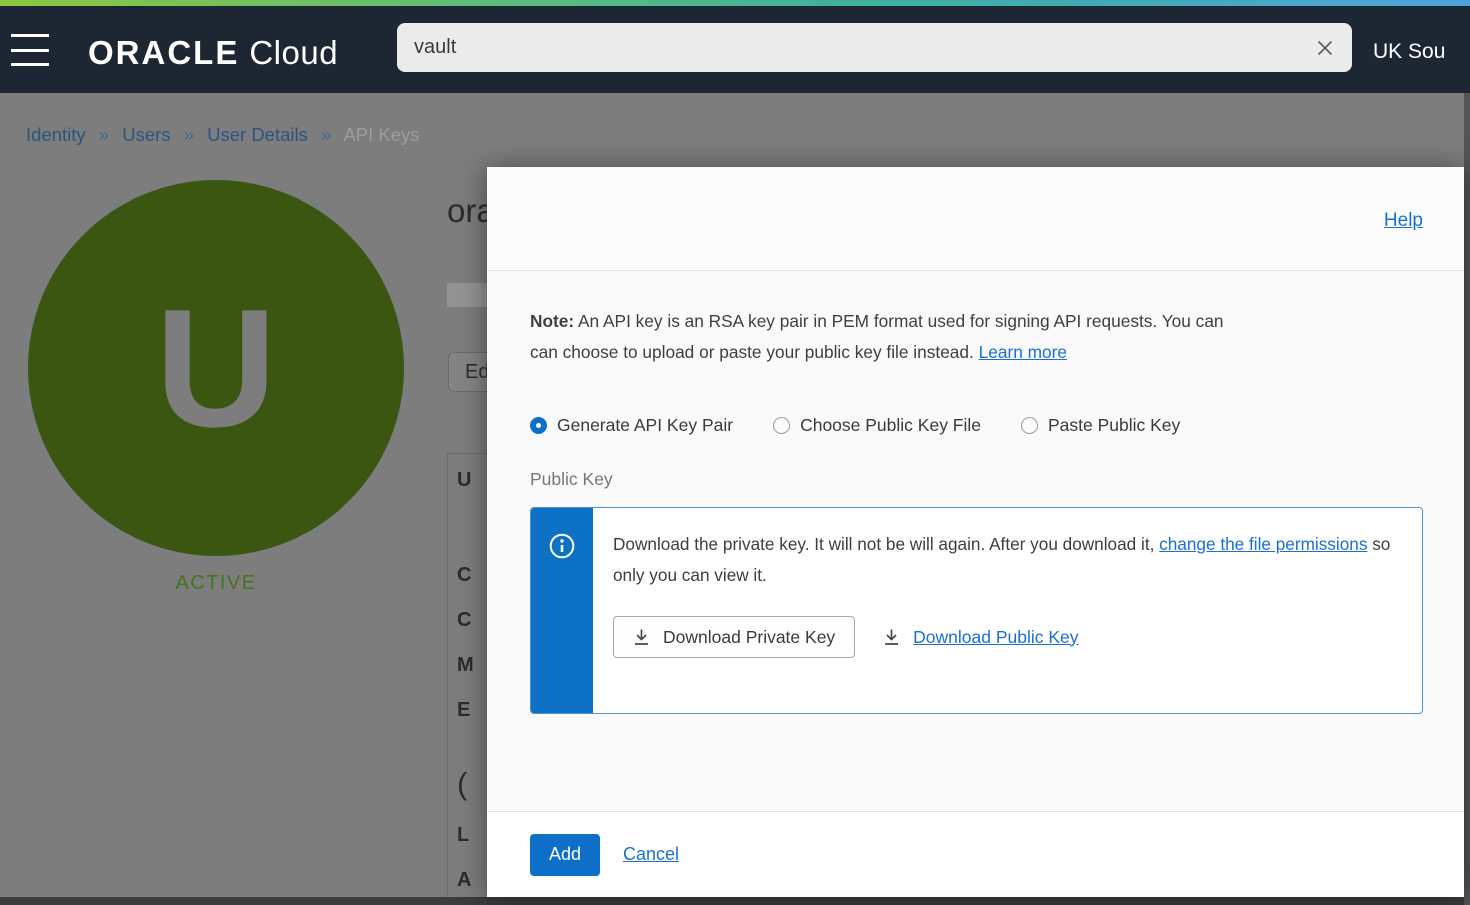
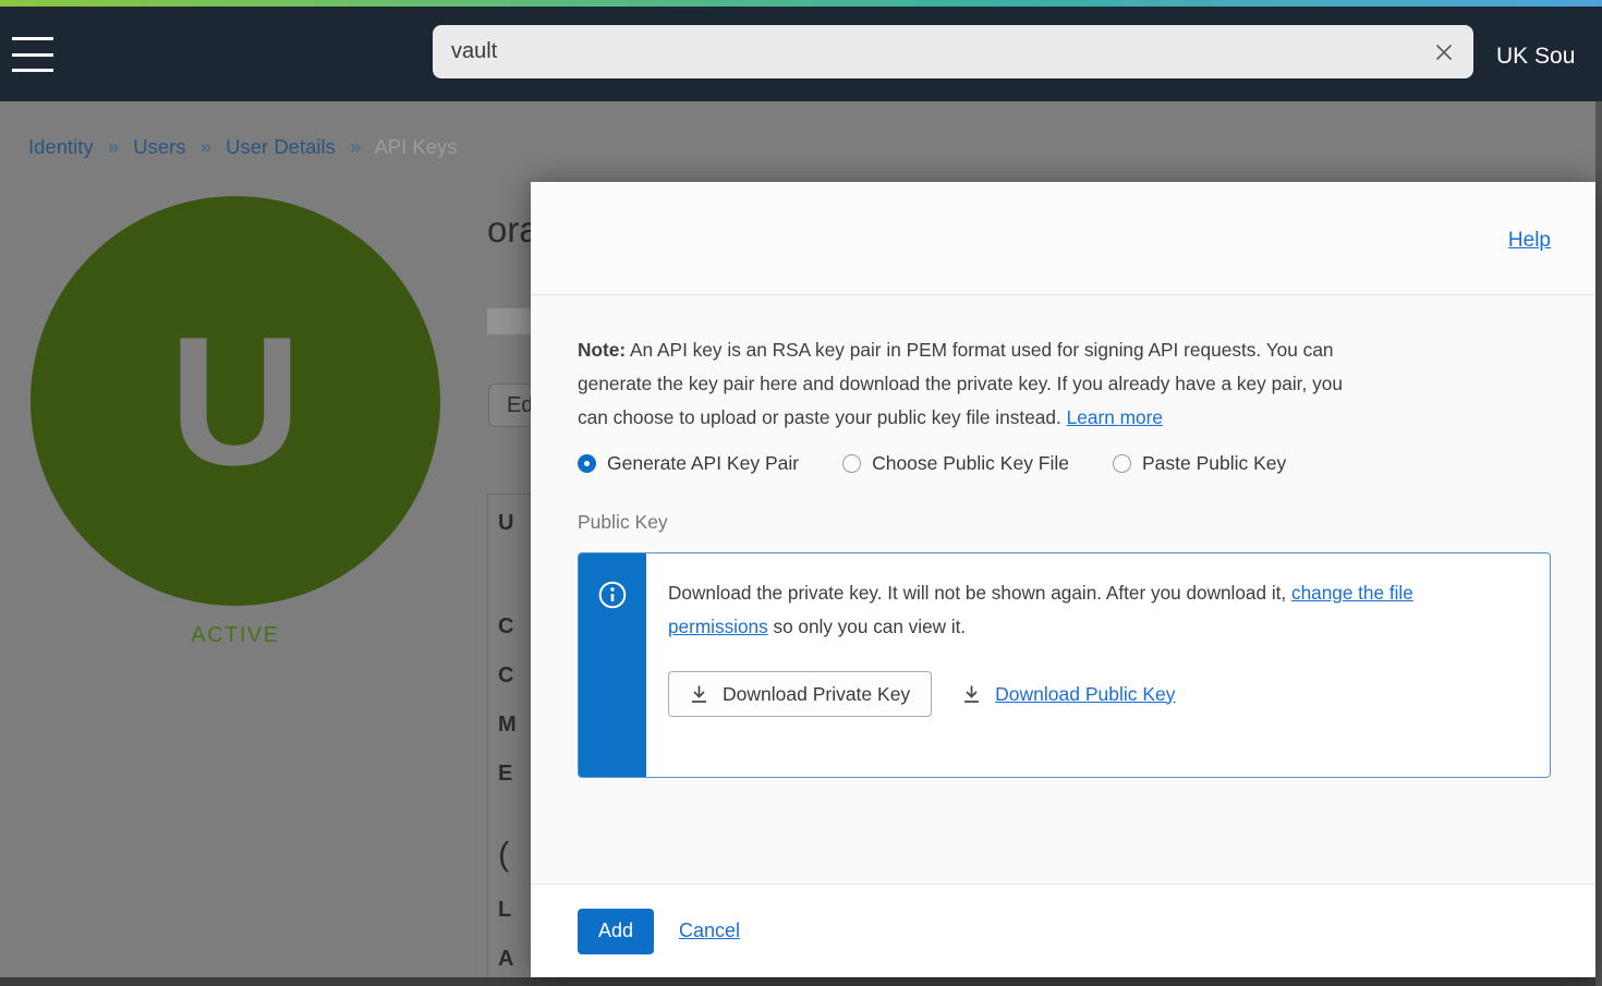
- ORACLE
- Cloud
  vault
  UK Sou
  Identity » Users » User Details » API Keys
  U
  ACTIVE
  ora
  Ed
  U
  C
  C
  M
  E
  (
  L
  A
  Help
  Note: An API key is an RSA key pair in PEM format used for signing API requests. You can
+ generate the key pair here and download the private key. If you already have a key pair, you
  can choose to upload or paste your public key file instead. Learn more
  Generate API Key Pair
  Choose Public Key File
  Paste Public Key
  Public Key
- Download the private key. It will not be will again. After you download it, change the file permissions so only you can view it.
+ Download the private key. It will not be shown again. After you download it, change the file permissions so only you can view it.
  Download Private Key
  Download Public Key
  Add
  Cancel
